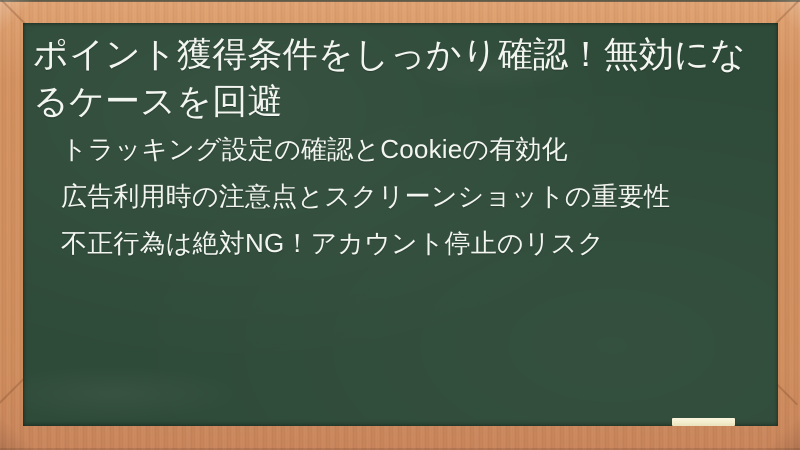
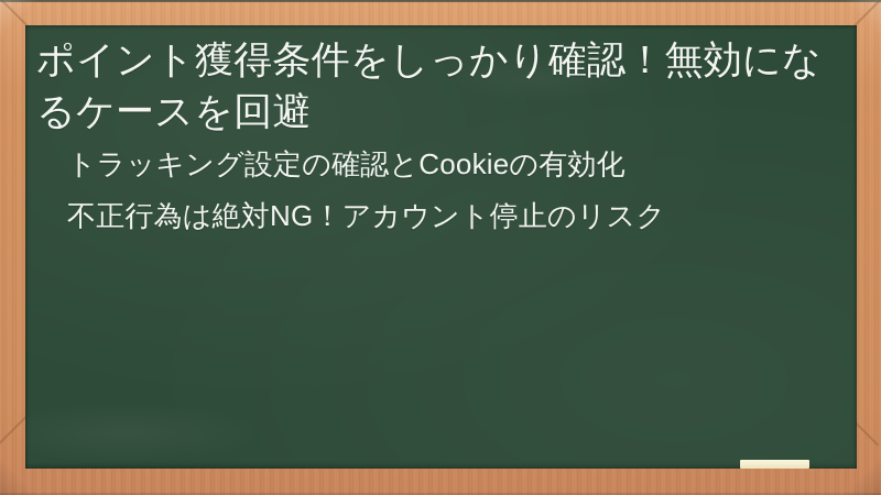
  ポイント獲得条件をしっかり確認！無効になるケースを回避
  トラッキング設定の確認とCookieの有効化
- 広告利用時の注意点とスクリーンショットの重要性
  不正行為は絶対NG！アカウント停止のリスク
